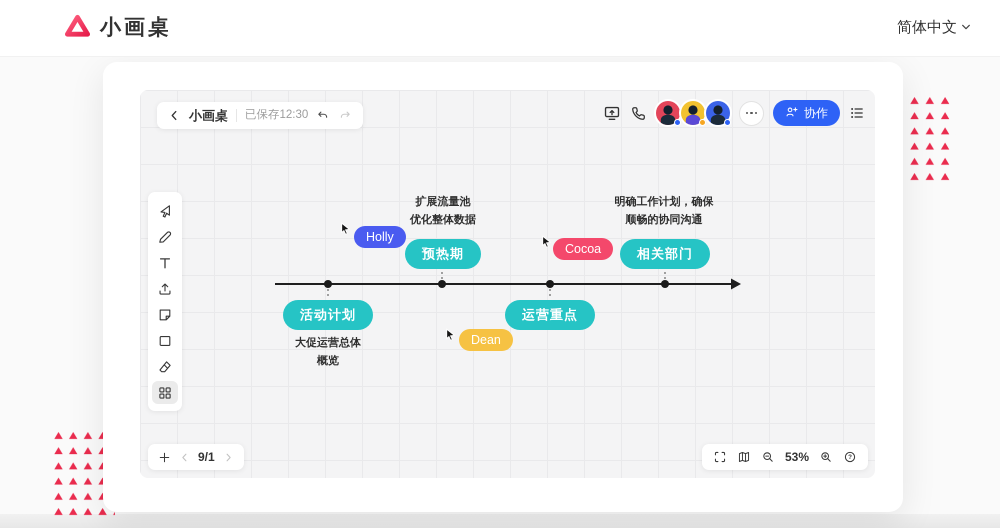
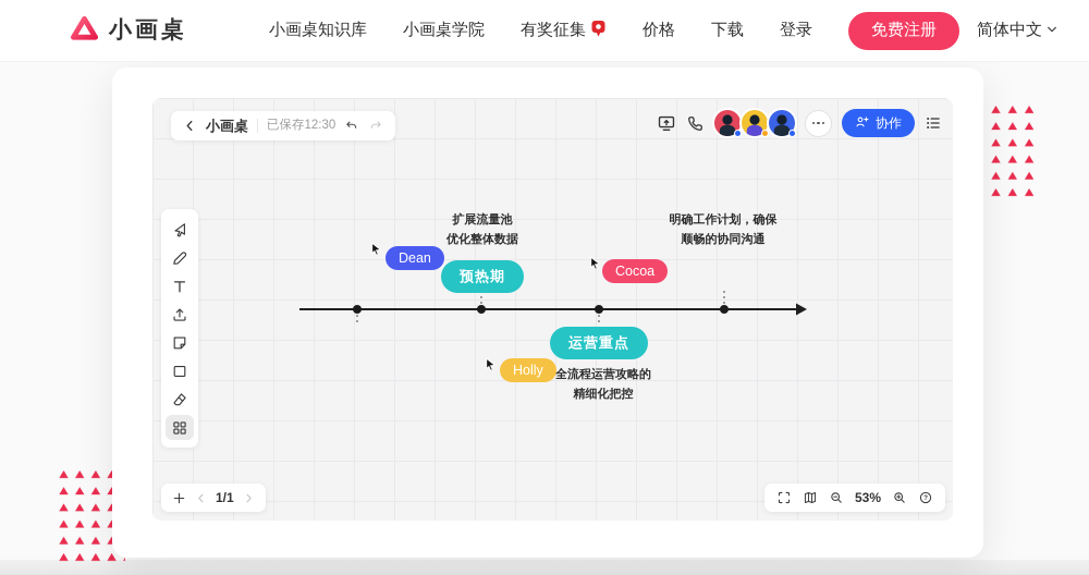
  小画桌
+ 小画桌知识库
+ 小画桌学院
+ 有奖征集
+ 价格
+ 下载
+ 登录
+ 免费注册
  简体中文
  小画桌
  已保存12:30
  协作
- 活动计划
  预热期
  运营重点
- 相关部门
- 大促运营总体
- 概览
  扩展流量池
  优化整体数据
+ 全流程运营攻略的
+ 精细化把控
  明确工作计划，确保
  顺畅的协同沟通
- Holly
+ Dean
  Cocoa
- Dean
+ Holly
- 9/1
+ 1/1
  53%
